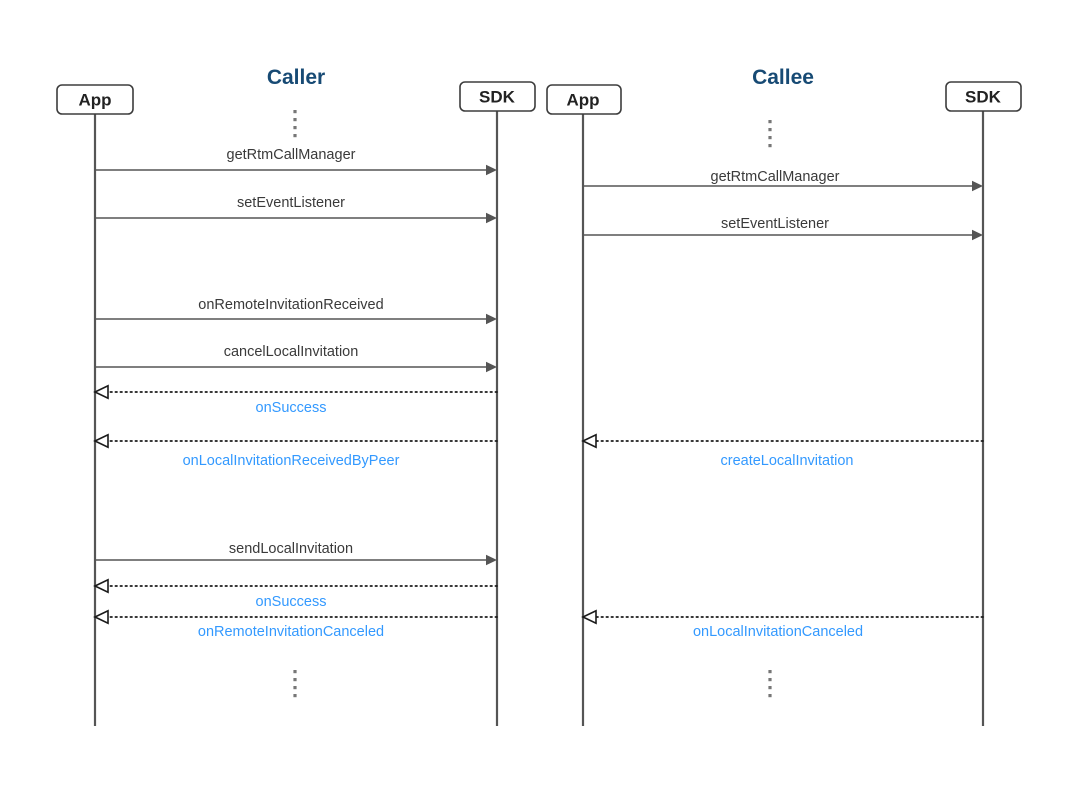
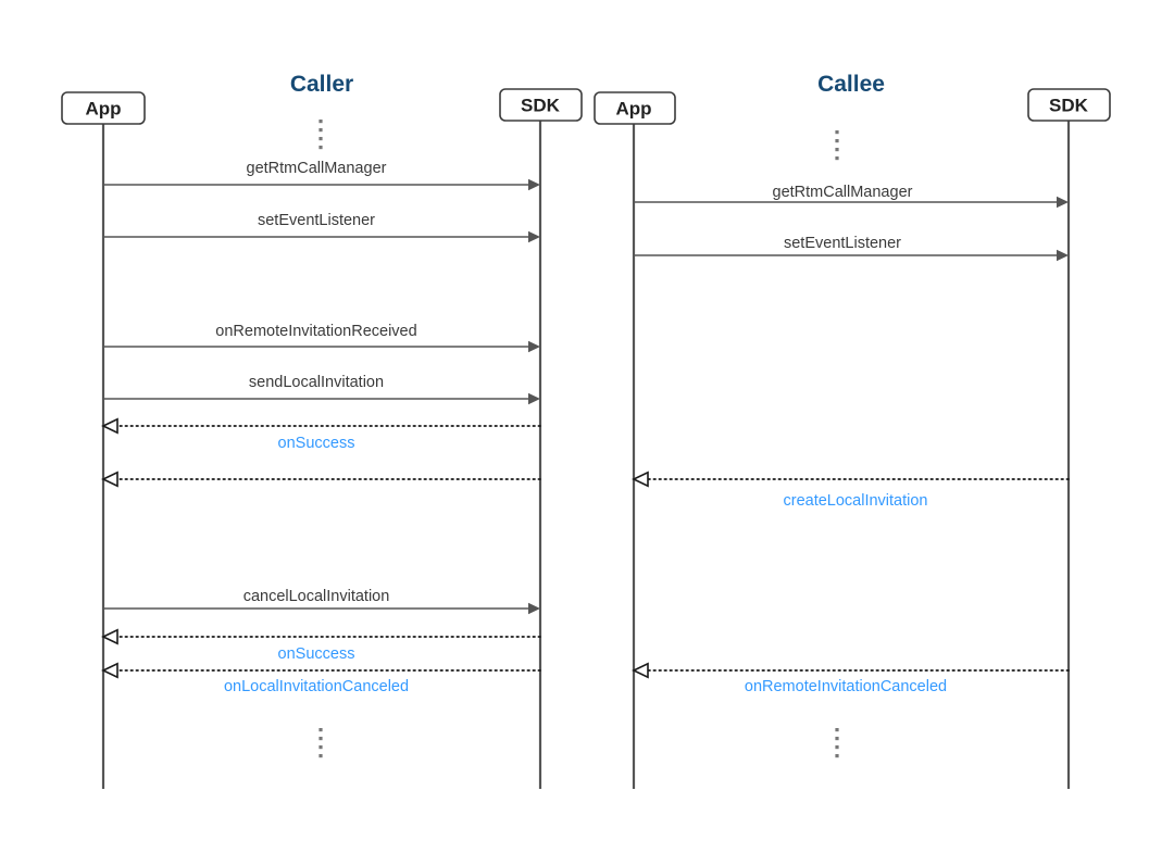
  Caller
  Callee
  App
  SDK
  App
  SDK
  getRtmCallManager
  setEventListener
  onRemoteInvitationReceived
- cancelLocalInvitation
+ sendLocalInvitation
  onSuccess
- onLocalInvitationReceivedByPeer
- sendLocalInvitation
+ cancelLocalInvitation
  onSuccess
- onRemoteInvitationCanceled
+ onLocalInvitationCanceled
  getRtmCallManager
  setEventListener
  createLocalInvitation
- onLocalInvitationCanceled
+ onRemoteInvitationCanceled
